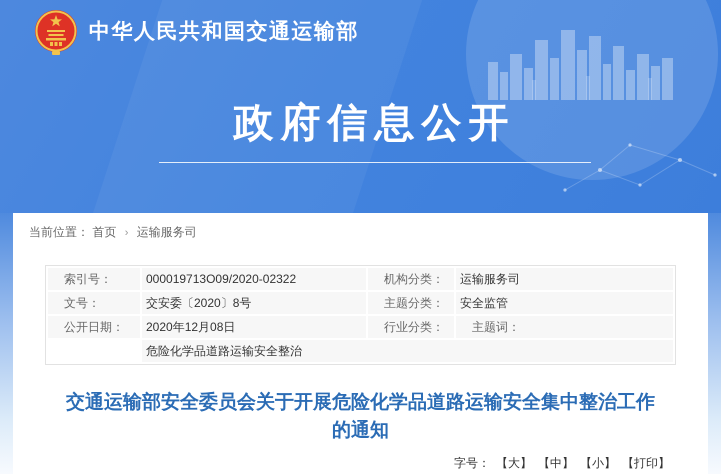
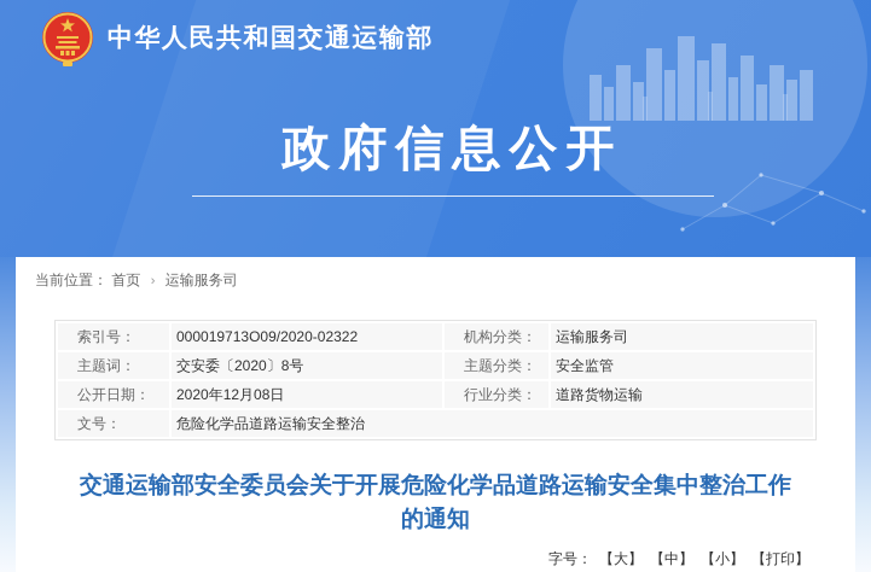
  中华人民共和国交通运输部
  政府信息公开
  当前位置： 首页 › 运输服务司
  索引号：
  000019713O09/2020-02322
  机构分类：
  运输服务司
- 文号：
+ 主题词：
  交安委〔2020〕8号
  主题分类：
  安全监管
  公开日期：
  2020年12月08日
  行业分类：
+ 道路货物运输
- 主题词：
+ 文号：
  危险化学品道路运输安全整治
  交通运输部安全委员会关于开展危险化学品道路运输安全集中整治工作的通知
  字号： 【大】 【中】 【小】 【打印】
